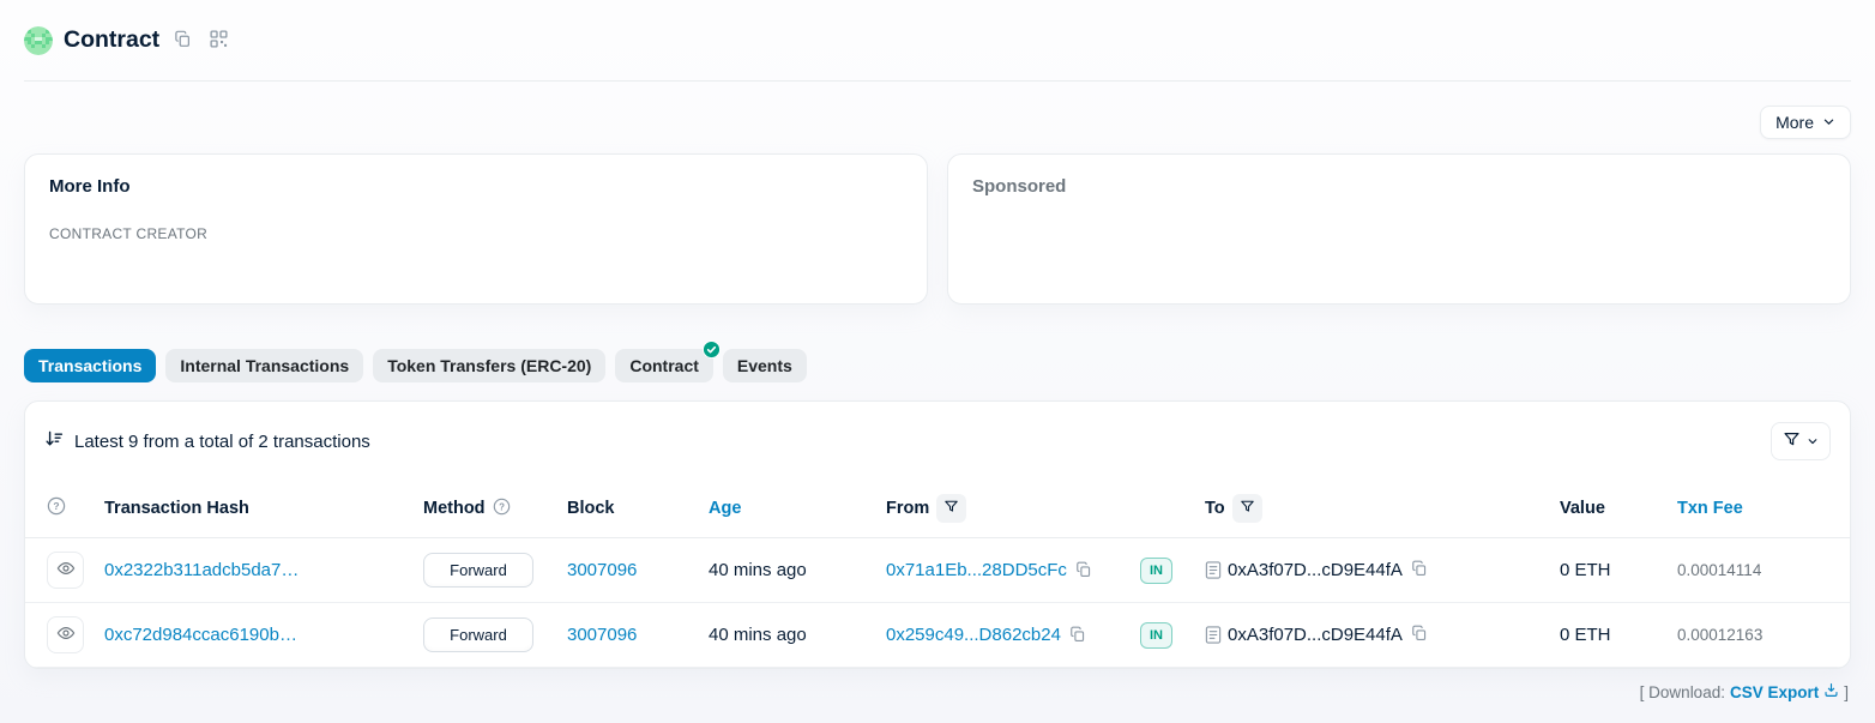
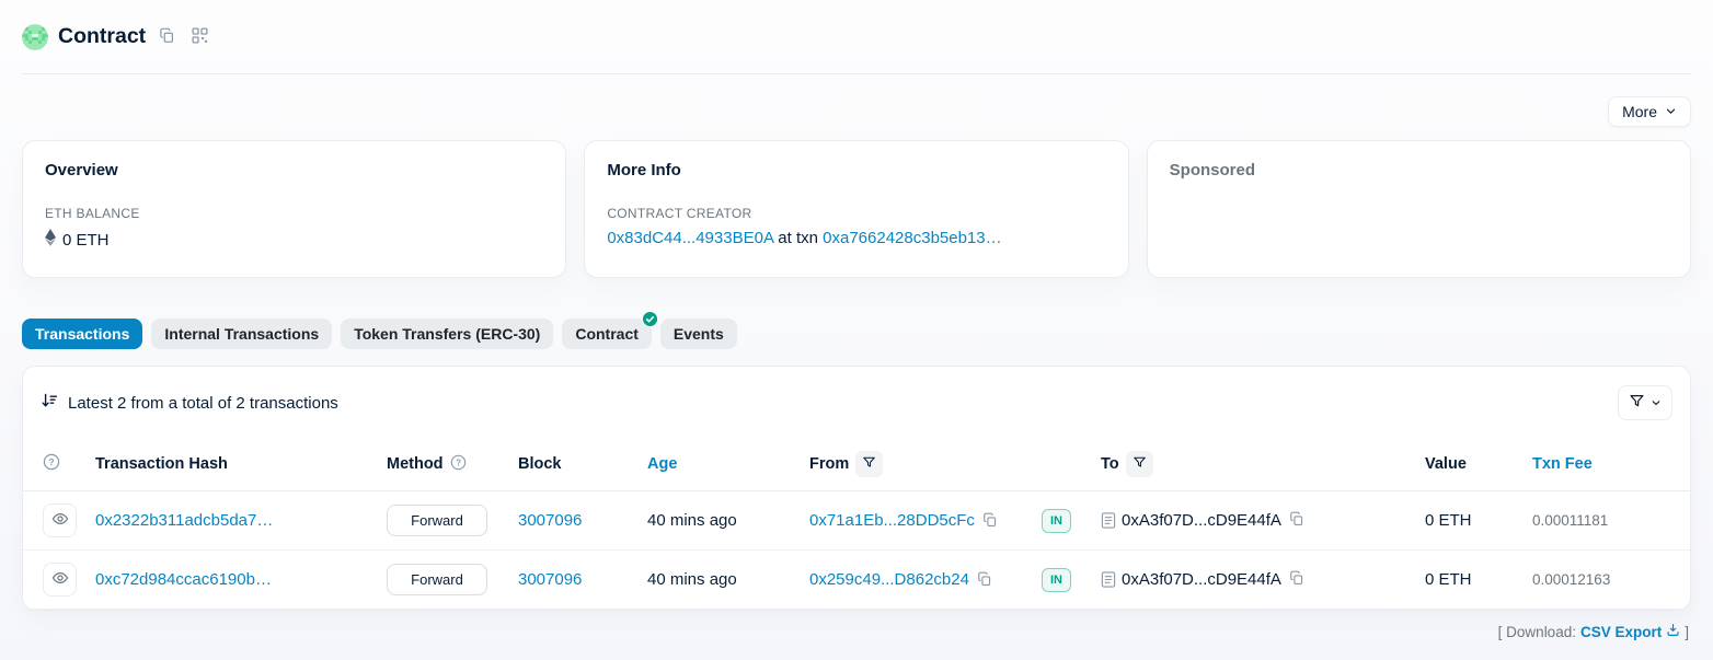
  Contract
  More
+ Overview
+ ETH BALANCE
+ 0 ETH
  More Info
  CONTRACT CREATOR
+ 0x83dC44...4933BE0A at txn 0xa7662428c3b5eb13…
  Sponsored
  Transactions
  Internal Transactions
- Token Transfers (ERC-20)
+ Token Transfers (ERC-30)
  Contract
  Events
- Latest 9 from a total of 2 transactions
+ Latest 2 from a total of 2 transactions
  ?	Transaction Hash	Method ?	Block	Age	From		To	Value	Txn Fee
- 	0x2322b311adcb5da7…	Forward	3007096	40 mins ago	0x71a1Eb...28DD5cFc	IN	0xA3f07D...cD9E44fA	0 ETH	0.00014114
+ 	0x2322b311adcb5da7…	Forward	3007096	40 mins ago	0x71a1Eb...28DD5cFc	IN	0xA3f07D...cD9E44fA	0 ETH	0.00011181
  	0xc72d984ccac6190b…	Forward	3007096	40 mins ago	0x259c49...D862cb24	IN	0xA3f07D...cD9E44fA	0 ETH	0.00012163
  [ Download:
  CSV Export
  ]
